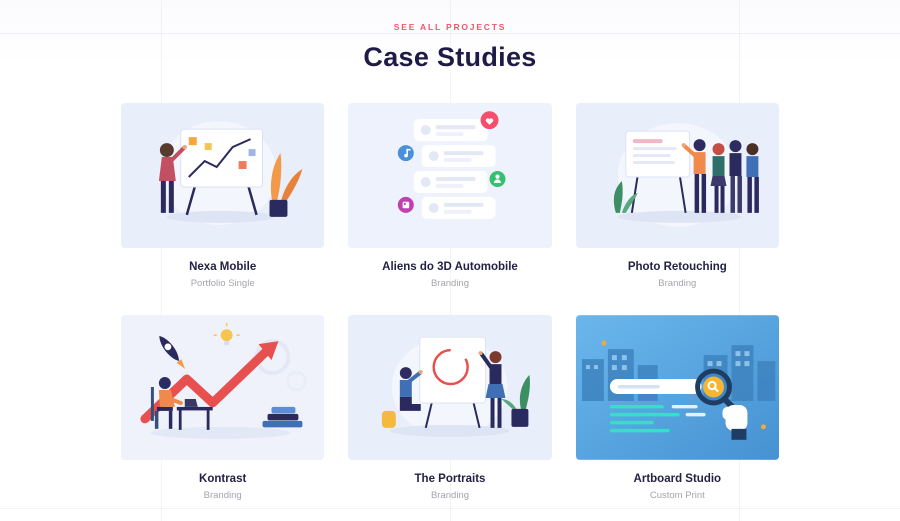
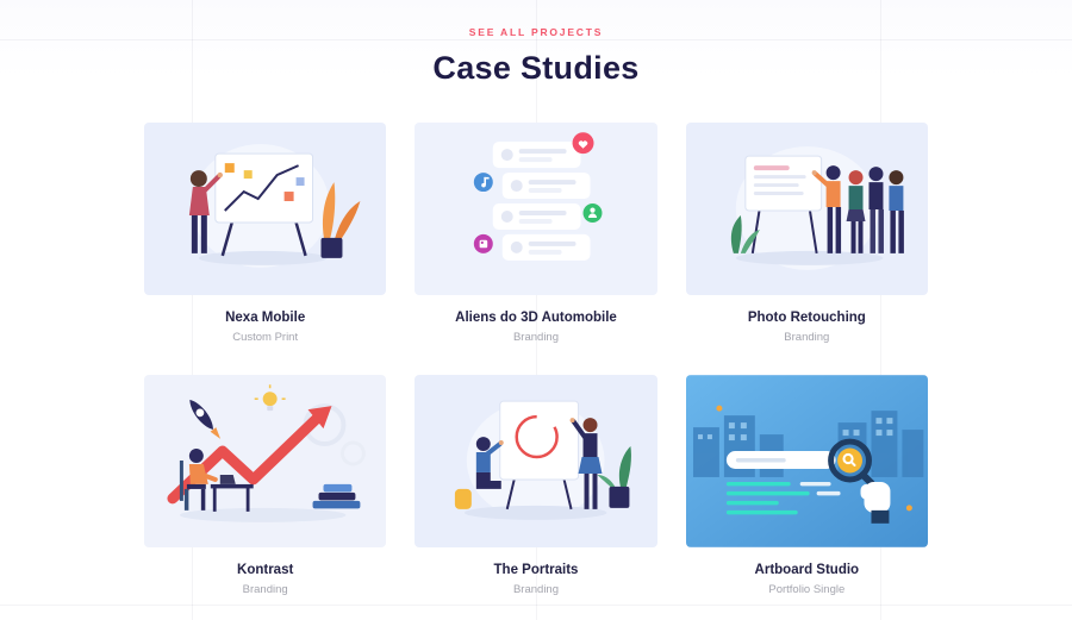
  SEE ALL PROJECTS
  Case Studies
  Nexa Mobile
- Portfolio Single
+ Custom Print
  Aliens do 3D Automobile
  Branding
  Photo Retouching
  Branding
  Kontrast
  Branding
  The Portraits
  Branding
  Artboard Studio
- Custom Print
+ Portfolio Single
